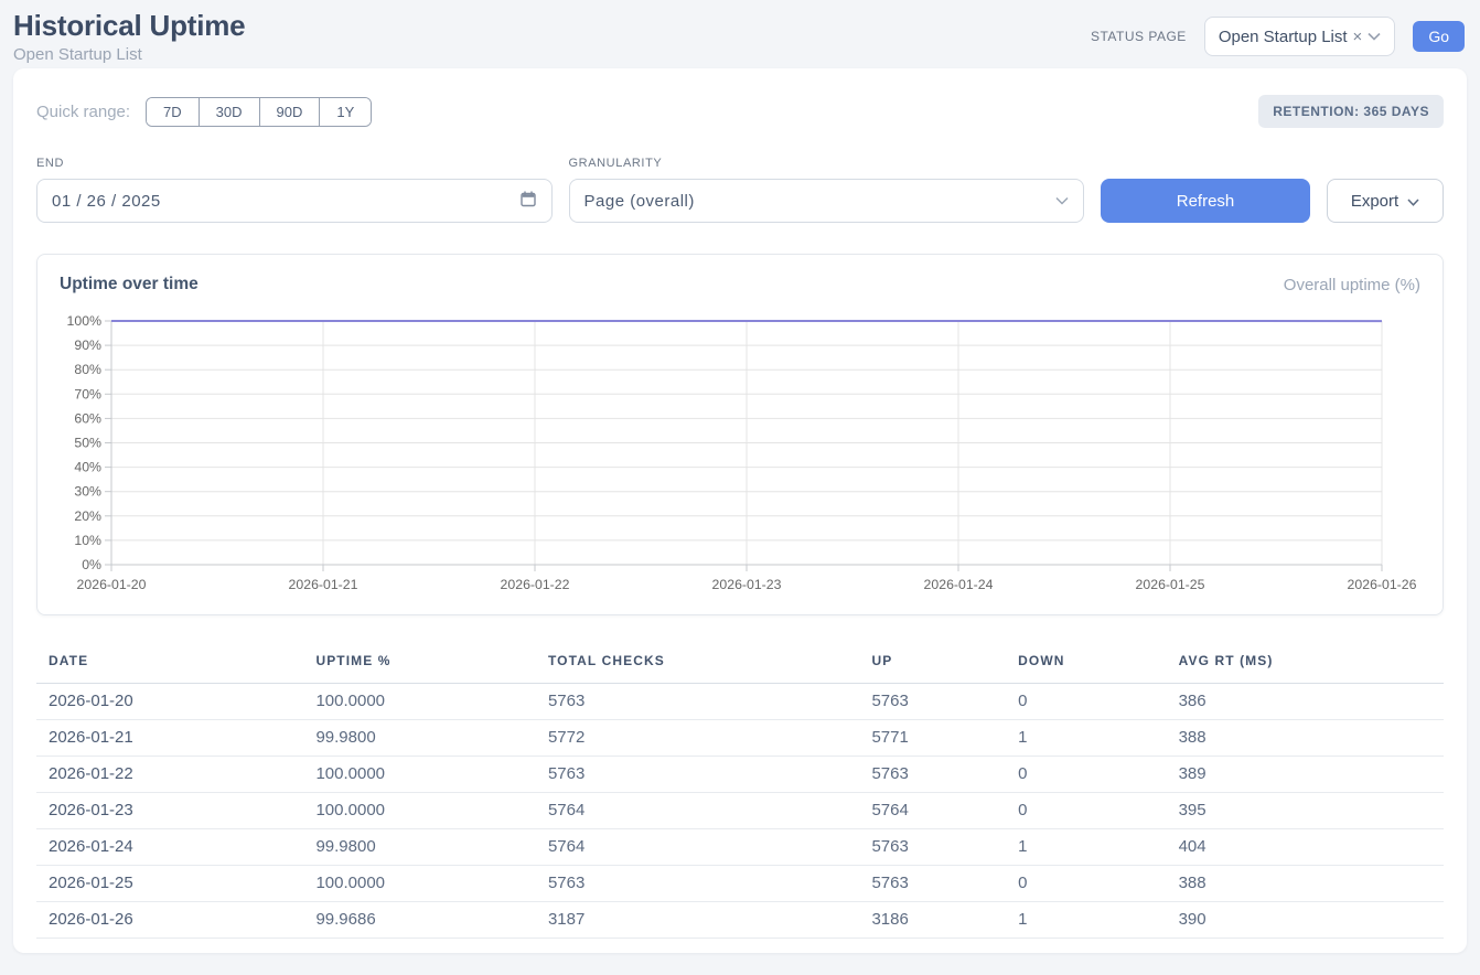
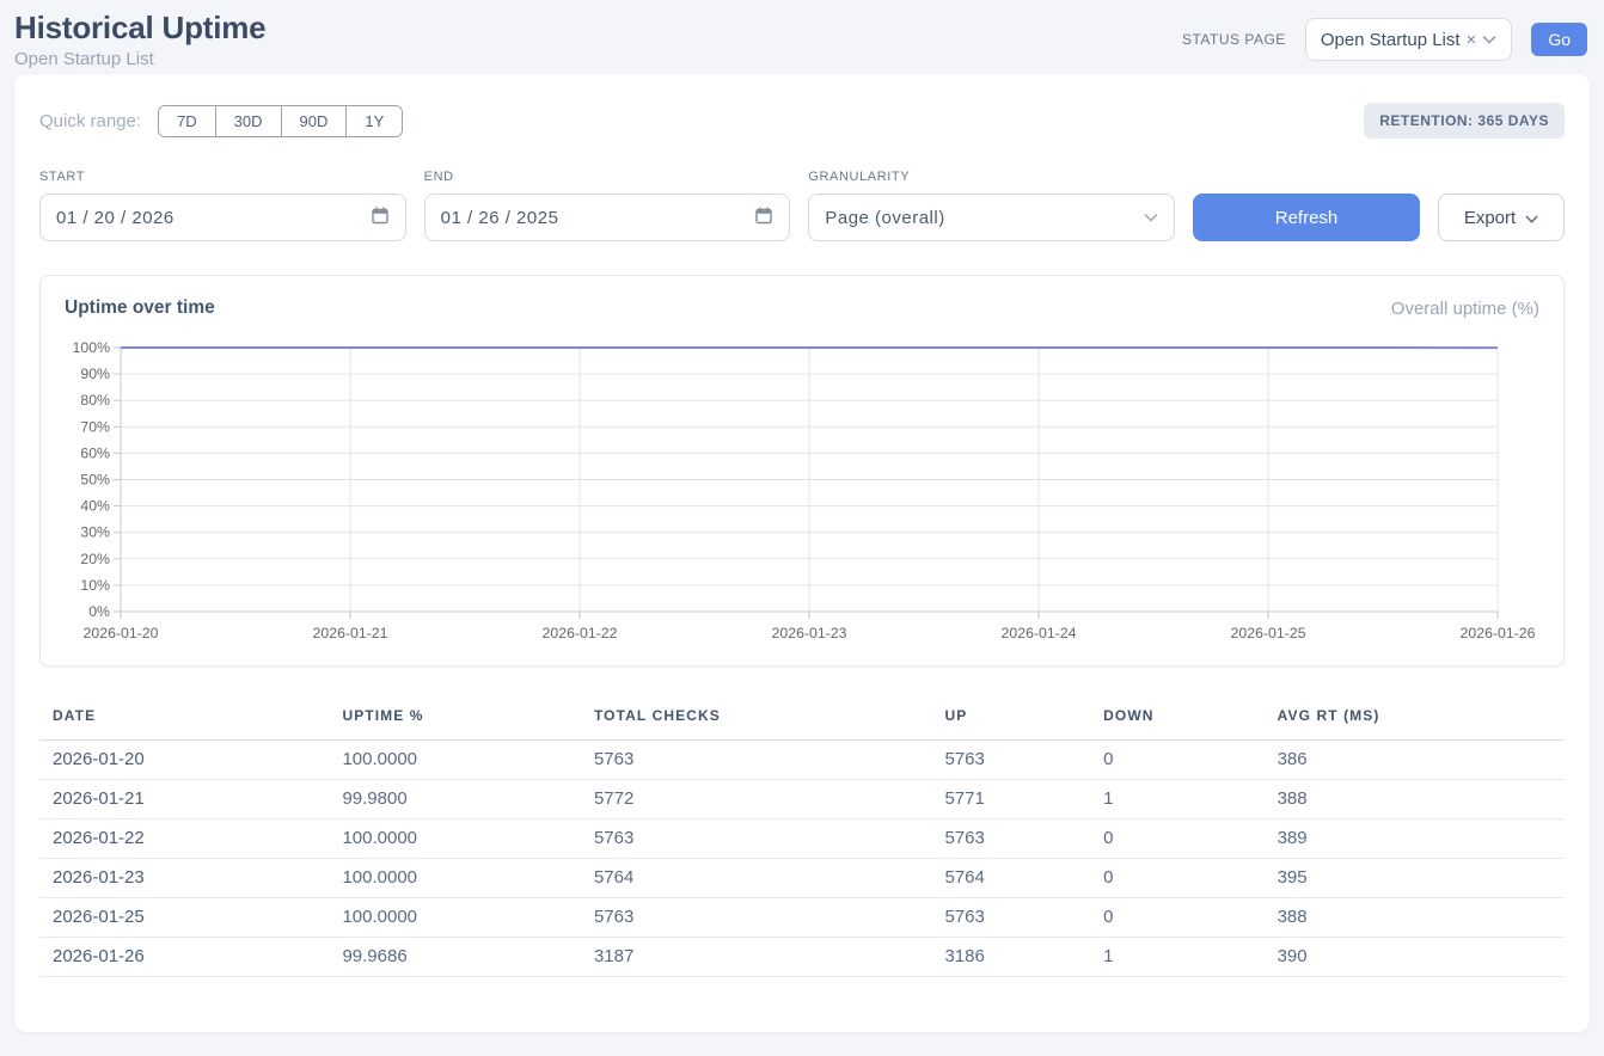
  Historical Uptime
  Open Startup List
  STATUS PAGE
  Open Startup List
  ×
  Go
  Quick range:
  7D
  30D
  90D
  1Y
  RETENTION: 365 DAYS
+ START
+ 01 / 20 / 2026
  END
  01 / 26 / 2025
  GRANULARITY
  Page (overall)
  Refresh
  Export
  Uptime over time
  Overall uptime (%)
  0%
  10%
  20%
  30%
  40%
  50%
  60%
  70%
  80%
  90%
  100%
  2026-01-20
  2026-01-21
  2026-01-22
  2026-01-23
  2026-01-24
  2026-01-25
  2026-01-26
  DATE	UPTIME %	TOTAL CHECKS	UP	DOWN	AVG RT (MS)
  2026-01-20	100.0000	5763	5763	0	386
  2026-01-21	99.9800	5772	5771	1	388
  2026-01-22	100.0000	5763	5763	0	389
  2026-01-23	100.0000	5764	5764	0	395
- 2026-01-24	99.9800	5764	5763	1	404
  2026-01-25	100.0000	5763	5763	0	388
  2026-01-26	99.9686	3187	3186	1	390
